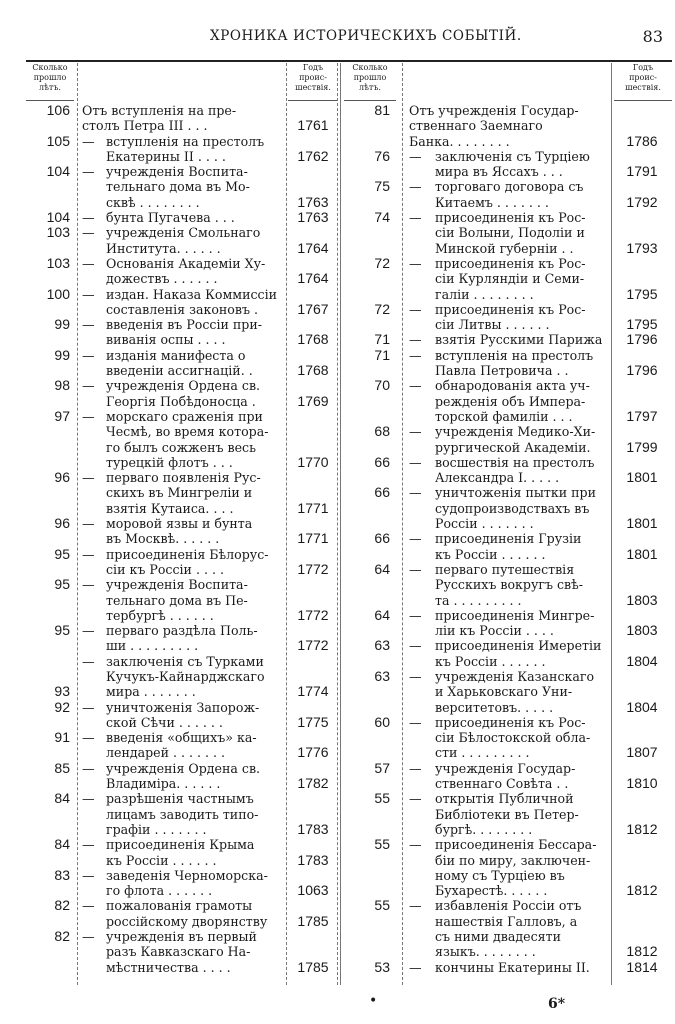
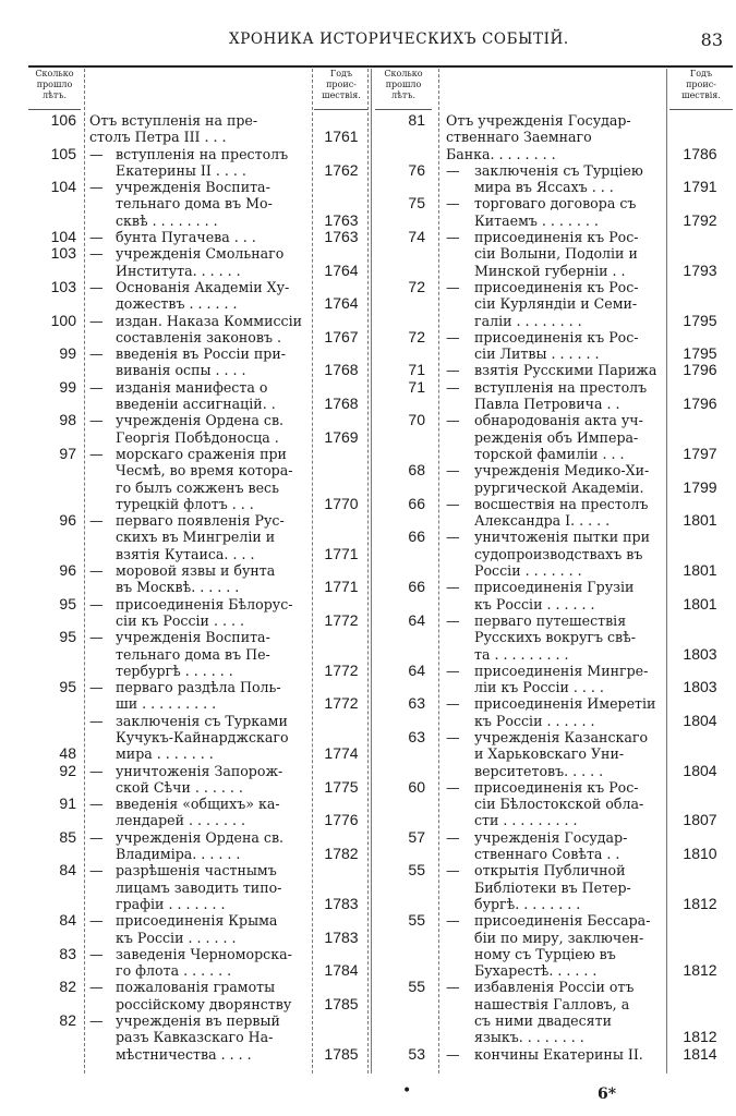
  ХРОНИКА ИСТОРИЧЕСКИХЪ СОБЫТІЙ.
  83
  Сколько
  прошло
  лѣтъ.
  Годъ
  проис-
  шествія.
  106
  Отъ вступленія на пре-
  столъ Петра III . . .
  1761
  105
  —
  вступленія на престолъ
  Екатерины II . . . .
  1762
  104
  —
  учрежденія Воспита-
  тельнаго дома въ Мо-
  сквѣ . . . . . . . .
  1763
  104
  —
  бунта Пугачева . . .
  1763
  103
  —
  учрежденія Смольнаго
  Института. . . . . .
  1764
  103
  —
  Основанія Академіи Ху-
  дожествъ . . . . . .
  1764
  100
  —
  издан. Наказа Коммиссіи
  составленія законовъ .
  1767
  99
  —
  введенія въ Россіи при-
  виванія оспы . . . .
  1768
  99
  —
  изданія манифеста о
  введеніи ассигнацій. .
  1768
  98
  —
  учрежденія Ордена св.
  Георгія Побѣдоносца .
  1769
  97
  —
  морскаго сраженія при
  Чесмѣ, во время котора-
  го былъ сожженъ весь
  турецкій флотъ . . .
  1770
  96
  —
  перваго появленія Рус-
  скихъ въ Мингреліи и
  взятія Кутаиса. . . .
  1771
  96
  —
  моровой язвы и бунта
  въ Москвѣ. . . . . .
  1771
  95
  —
  присоединенія Бѣлорус-
  сіи къ Россіи . . . .
  1772
  95
  —
  учрежденія Воспита-
  тельнаго дома въ Пе-
  тербургѣ . . . . . .
  1772
  95
  —
  перваго раздѣла Поль-
  ши . . . . . . . . .
  1772
- 93
+ 48
  —
  заключенія съ Турками
  Кучукъ-Кайнарджскаго
  мира . . . . . . .
  1774
  92
  —
  уничтоженія Запорож-
  ской Сѣчи . . . . . .
  1775
  91
  —
  введенія «общихъ» ка-
  лендарей . . . . . . .
  1776
  85
  —
  учрежденія Ордена св.
  Владиміра. . . . . .
  1782
  84
  —
  разрѣшенія частнымъ
  лицамъ заводить типо-
  графіи . . . . . . .
  1783
  84
  —
  присоединенія Крыма
  къ Россіи . . . . . .
  1783
  83
  —
  заведенія Черноморска-
  го флота . . . . . .
- 1063
+ 1784
  82
  —
  пожалованія грамоты
  россійскому дворянству
  1785
  82
  —
  учрежденія въ первый
  разъ Кавказскаго На-
  мѣстничества . . . .
  1785
  Сколько
  прошло
  лѣтъ.
  Годъ
  проис-
  шествія.
  81
  Отъ учрежденія Государ-
  ственнаго Заемнаго
  Банка. . . . . . . .
  1786
  76
  —
  заключенія съ Турціею
  мира въ Яссахъ . . .
  1791
  75
  —
  торговаго договора съ
  Китаемъ . . . . . . .
  1792
  74
  —
  присоединенія къ Рос-
  сіи Волыни, Подоліи и
  Минской губерніи . .
  1793
  72
  —
  присоединенія къ Рос-
  сіи Курляндіи и Семи-
  галіи . . . . . . . .
  1795
  72
  —
  присоединенія къ Рос-
  сіи Литвы . . . . . .
  1795
  71
  —
  взятія Русскими Парижа
  1796
  71
  —
  вступленія на престолъ
  Павла Петровича . .
  1796
  70
  —
  обнародованія акта уч-
  режденія объ Импера-
  торской фамиліи . . .
  1797
  68
  —
  учрежденія Медико-Хи-
  рургической Академіи.
  1799
  66
  —
  восшествія на престолъ
  Александра I. . . . .
  1801
  66
  —
  уничтоженія пытки при
  судопроизводствахъ въ
  Россіи . . . . . . .
  1801
  66
  —
  присоединенія Грузіи
  къ Россіи . . . . . .
  1801
  64
  —
  перваго путешествія
  Русскихъ вокругъ свѣ-
  та . . . . . . . . .
  1803
  64
  —
  присоединенія Мингре-
  ліи къ Россіи . . . .
  1803
  63
  —
  присоединенія Имеретіи
  къ Россіи . . . . . .
  1804
  63
  —
  учрежденія Казанскаго
  и Харьковскаго Уни-
  верситетовъ. . . . .
  1804
  60
  —
  присоединенія къ Рос-
  сіи Бѣлостокской обла-
  сти . . . . . . . . .
  1807
  57
  —
  учрежденія Государ-
  ственнаго Совѣта . .
  1810
  55
  —
  открытія Публичной
  Библіотеки въ Петер-
  бургѣ. . . . . . . .
  1812
  55
  —
  присоединенія Бессара-
  біи по миру, заключен-
  ному съ Турціею въ
  Бухарестѣ. . . . . .
  1812
  55
  —
  избавленія Россіи отъ
  нашествія Галловъ, а
  съ ними двадесяти
  языкъ. . . . . . . .
  1812
  53
  —
  кончины Екатерины II.
  1814
  •
  6*
